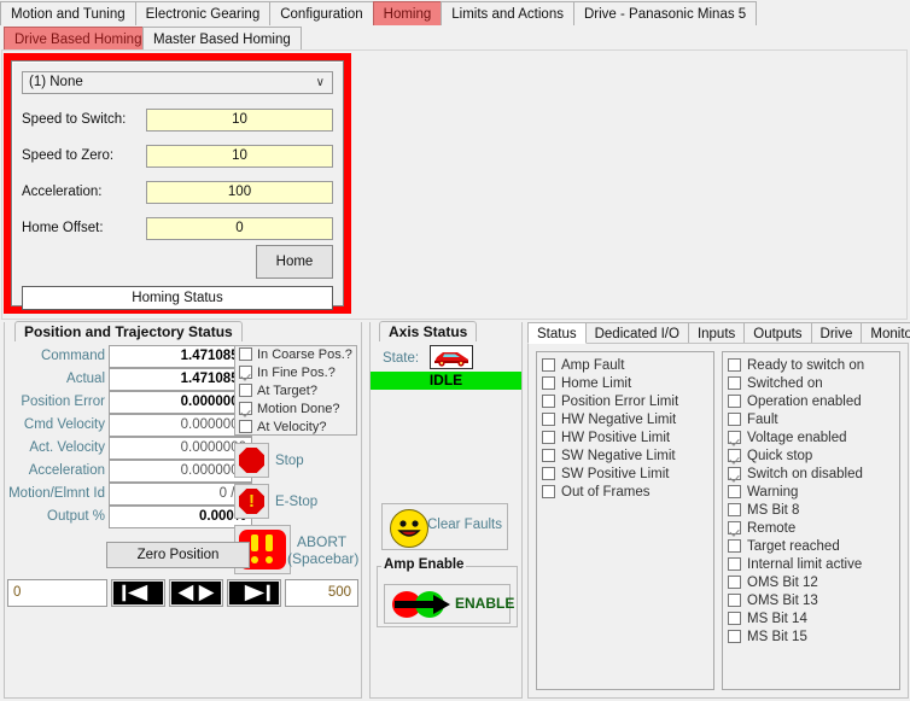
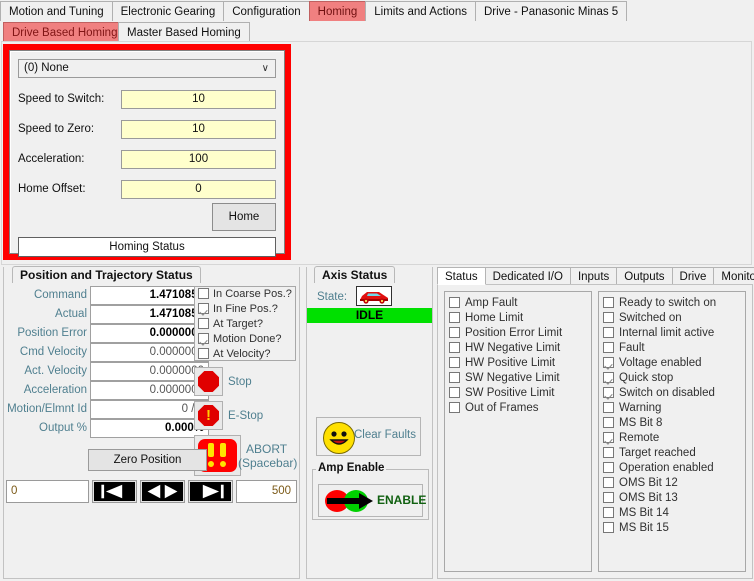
  Motion and Tuning
  Electronic Gearing
  Configuration
  Homing
  Limits and Actions
  Drive - Panasonic Minas 5
  Drive Based Homing
  Master Based Homing
- (1) None
+ (0) None
  ∨
  Speed to Switch:
  10
  Speed to Zero:
  10
  Acceleration:
  100
  Home Offset:
  0
  Home
  Homing Status
  Position and Trajectory Status
  Command
  1.47108
  Actual
  1.47108
  Position Error
  0.00000
  Cmd Velocity
  0.00000
  Act. Velocity
  0.00000
  Acceleration
  0.00000
  Motion/Elmnt Id
  Output %
  0.000
  In Coarse Pos.?
  In Fine Pos.?
  At Target?
  Motion Done?
  At Velocity?
  Stop
  !
  E-Stop
  ABORT
  (Spacebar)
  Zero Position
  0
  500
  Axis Status
  State:
  IDLE
  Clear Faults
  Amp Enable
  ENABLE
  Status
  Dedicated I/O
  Inputs
  Outputs
  Drive
  Monito
  Amp Fault
  Home Limit
  Position Error Limit
  HW Negative Limit
  HW Positive Limit
  SW Negative Limit
  SW Positive Limit
  Out of Frames
  Ready to switch on
  Switched on
- Operation enabled
+ Internal limit active
  Fault
  Voltage enabled
  Quick stop
  Switch on disabled
  Warning
  MS Bit 8
  Remote
  Target reached
- Internal limit active
+ Operation enabled
  OMS Bit 12
  OMS Bit 13
  MS Bit 14
  MS Bit 15
